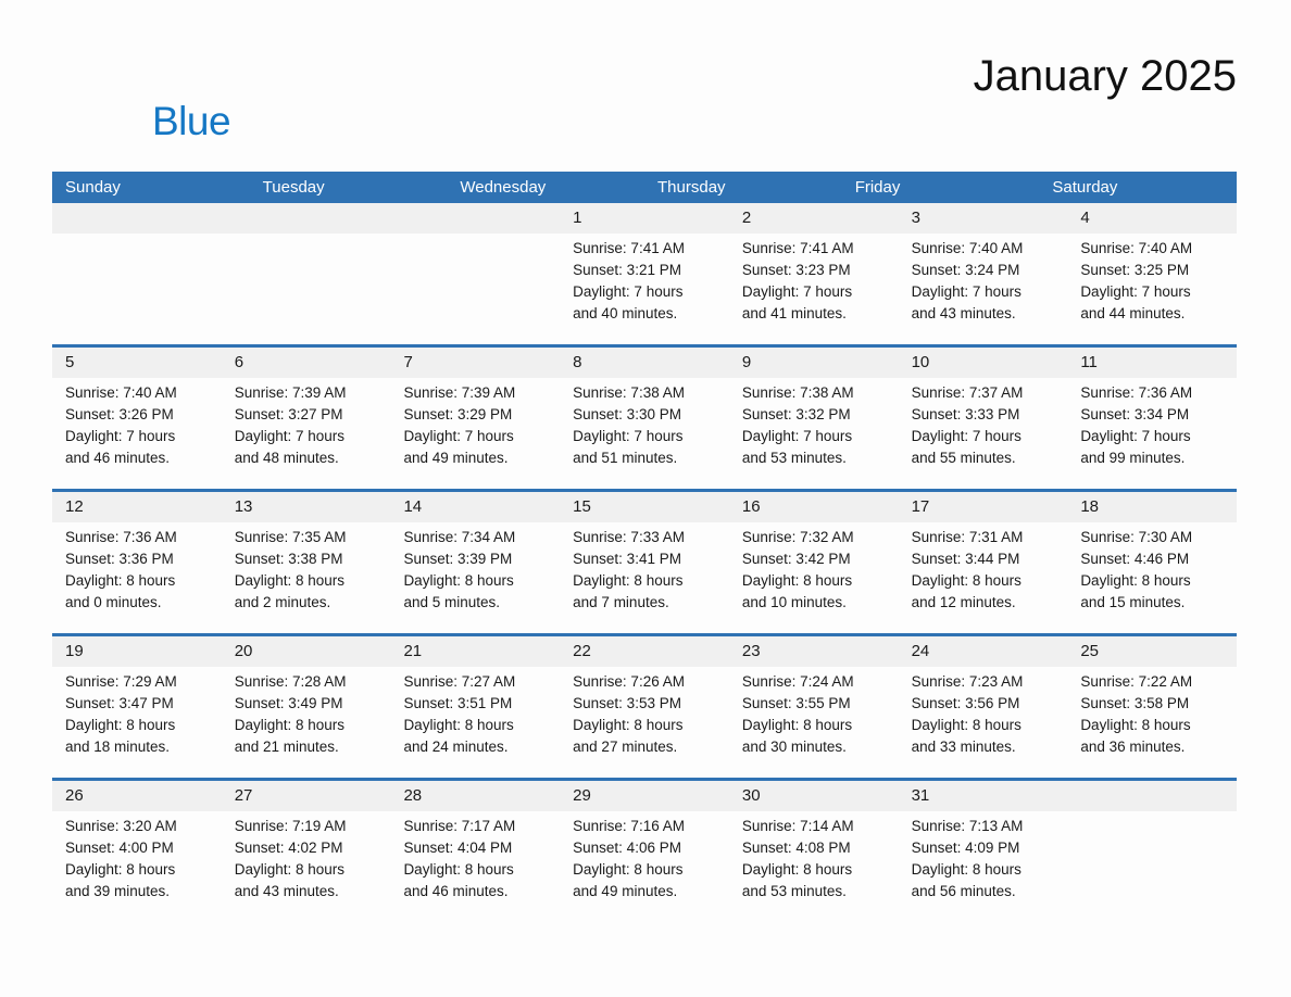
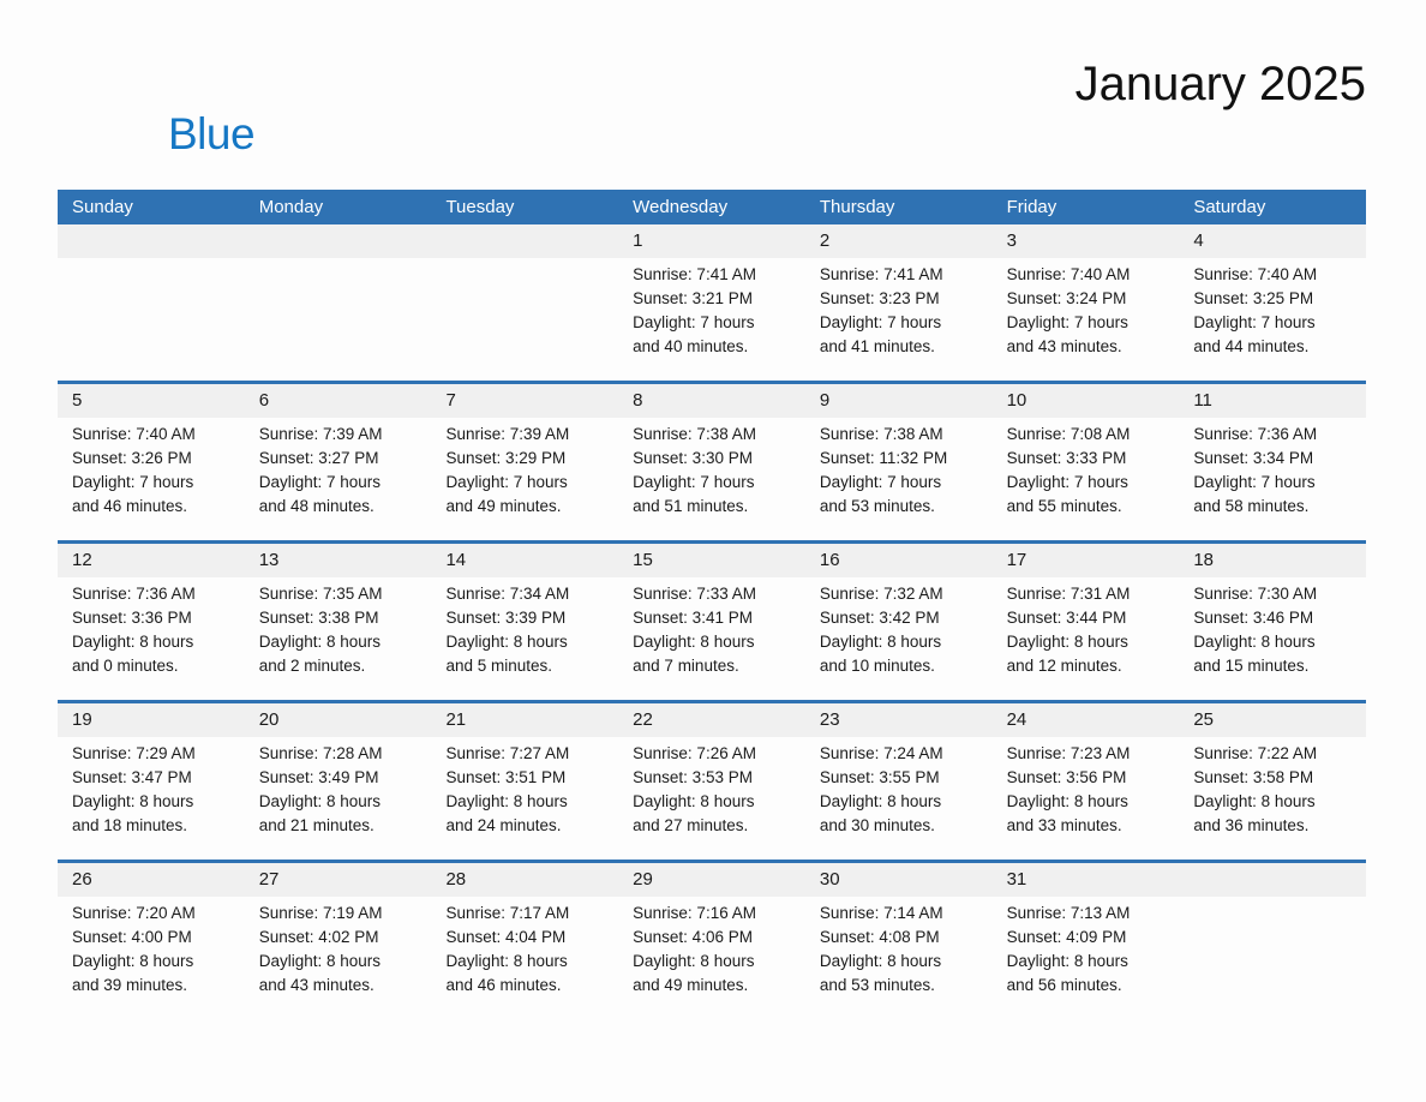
  Blue
  January 2025
  Sunday
+ Monday
  Tuesday
  Wednesday
  Thursday
  Friday
  Saturday
  1
  2
  3
  4
  Sunrise: 7:41 AM
  Sunset: 3:21 PM
  Daylight: 7 hours
  and 40 minutes.
  Sunrise: 7:41 AM
  Sunset: 3:23 PM
  Daylight: 7 hours
  and 41 minutes.
  Sunrise: 7:40 AM
  Sunset: 3:24 PM
  Daylight: 7 hours
  and 43 minutes.
  Sunrise: 7:40 AM
  Sunset: 3:25 PM
  Daylight: 7 hours
  and 44 minutes.
  5
  6
  7
  8
  9
  10
  11
  Sunrise: 7:40 AM
  Sunset: 3:26 PM
  Daylight: 7 hours
  and 46 minutes.
  Sunrise: 7:39 AM
  Sunset: 3:27 PM
  Daylight: 7 hours
  and 48 minutes.
  Sunrise: 7:39 AM
  Sunset: 3:29 PM
  Daylight: 7 hours
  and 49 minutes.
  Sunrise: 7:38 AM
  Sunset: 3:30 PM
  Daylight: 7 hours
  and 51 minutes.
  Sunrise: 7:38 AM
- Sunset: 3:32 PM
+ Sunset: 11:32 PM
  Daylight: 7 hours
  and 53 minutes.
- Sunrise: 7:37 AM
+ Sunrise: 7:08 AM
  Sunset: 3:33 PM
  Daylight: 7 hours
  and 55 minutes.
  Sunrise: 7:36 AM
  Sunset: 3:34 PM
  Daylight: 7 hours
- and 99 minutes.
+ and 58 minutes.
  12
  13
  14
  15
  16
  17
  18
  Sunrise: 7:36 AM
  Sunset: 3:36 PM
  Daylight: 8 hours
  and 0 minutes.
  Sunrise: 7:35 AM
  Sunset: 3:38 PM
  Daylight: 8 hours
  and 2 minutes.
  Sunrise: 7:34 AM
  Sunset: 3:39 PM
  Daylight: 8 hours
  and 5 minutes.
  Sunrise: 7:33 AM
  Sunset: 3:41 PM
  Daylight: 8 hours
  and 7 minutes.
  Sunrise: 7:32 AM
  Sunset: 3:42 PM
  Daylight: 8 hours
  and 10 minutes.
  Sunrise: 7:31 AM
  Sunset: 3:44 PM
  Daylight: 8 hours
  and 12 minutes.
  Sunrise: 7:30 AM
- Sunset: 4:46 PM
+ Sunset: 3:46 PM
  Daylight: 8 hours
  and 15 minutes.
  19
  20
  21
  22
  23
  24
  25
  Sunrise: 7:29 AM
  Sunset: 3:47 PM
  Daylight: 8 hours
  and 18 minutes.
  Sunrise: 7:28 AM
  Sunset: 3:49 PM
  Daylight: 8 hours
  and 21 minutes.
  Sunrise: 7:27 AM
  Sunset: 3:51 PM
  Daylight: 8 hours
  and 24 minutes.
  Sunrise: 7:26 AM
  Sunset: 3:53 PM
  Daylight: 8 hours
  and 27 minutes.
  Sunrise: 7:24 AM
  Sunset: 3:55 PM
  Daylight: 8 hours
  and 30 minutes.
  Sunrise: 7:23 AM
  Sunset: 3:56 PM
  Daylight: 8 hours
  and 33 minutes.
  Sunrise: 7:22 AM
  Sunset: 3:58 PM
  Daylight: 8 hours
  and 36 minutes.
  26
  27
  28
  29
  30
  31
- Sunrise: 3:20 AM
+ Sunrise: 7:20 AM
  Sunset: 4:00 PM
  Daylight: 8 hours
  and 39 minutes.
  Sunrise: 7:19 AM
  Sunset: 4:02 PM
  Daylight: 8 hours
  and 43 minutes.
  Sunrise: 7:17 AM
  Sunset: 4:04 PM
  Daylight: 8 hours
  and 46 minutes.
  Sunrise: 7:16 AM
  Sunset: 4:06 PM
  Daylight: 8 hours
  and 49 minutes.
  Sunrise: 7:14 AM
  Sunset: 4:08 PM
  Daylight: 8 hours
  and 53 minutes.
  Sunrise: 7:13 AM
  Sunset: 4:09 PM
  Daylight: 8 hours
  and 56 minutes.
